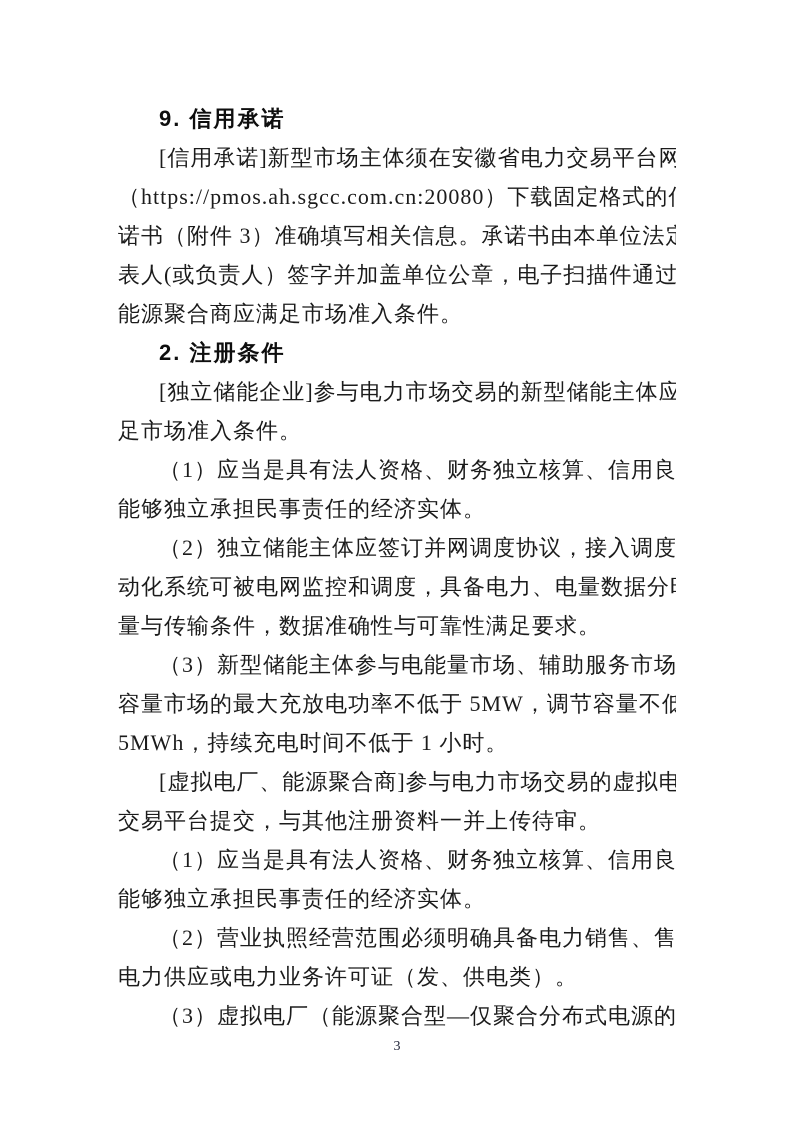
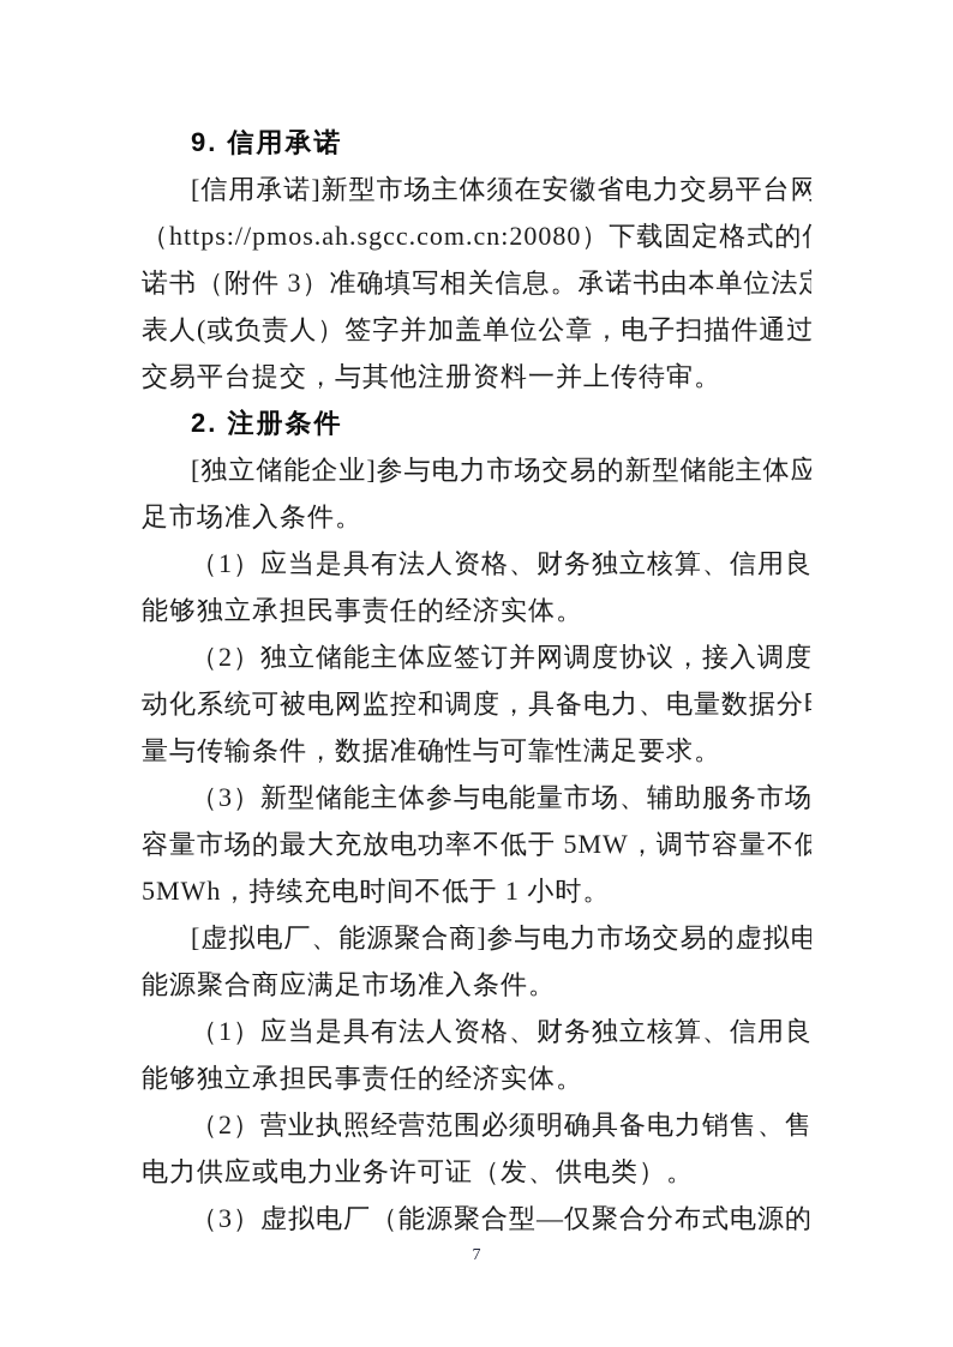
  9. 信用承诺
  [信用承诺]新型市场主体须在安徽省电力交易平台网
  （https://pmos.ah.sgcc.com.cn:20080）下载固定格式的
  诺书（附件 3）准确填写相关信息。承诺书由本单位法
  表人(或负责人）签字并加盖单位公章，电子扫描件通过
- 能源聚合商应满足市场准入条件。
+ 交易平台提交，与其他注册资料一并上传待审。
  2. 注册条件
  [独立储能企业]参与电力市场交易的新型储能主体应
  足市场准入条件。
  （1）应当是具有法人资格、财务独立核算、信用良
  能够独立承担民事责任的经济实体。
  （2）独立储能主体应签订并网调度协议，接入调度
  动化系统可被电网监控和调度，具备电力、电量数据分
  量与传输条件，数据准确性与可靠性满足要求。
  （3）新型储能主体参与电能量市场、辅助服务市场
  容量市场的最大充放电功率不低于 5MW，调节容量不低
  5MWh，持续充电时间不低于 1 小时。
  [虚拟电厂、能源聚合商]参与电力市场交易的虚拟电
- 交易平台提交，与其他注册资料一并上传待审。
+ 能源聚合商应满足市场准入条件。
  （1）应当是具有法人资格、财务独立核算、信用良
  能够独立承担民事责任的经济实体。
  （2）营业执照经营范围必须明确具备电力销售、售
  电力供应或电力业务许可证（发、供电类）。
  （3）虚拟电厂（能源聚合型—仅聚合分布式电源的
- 3
+ 7
